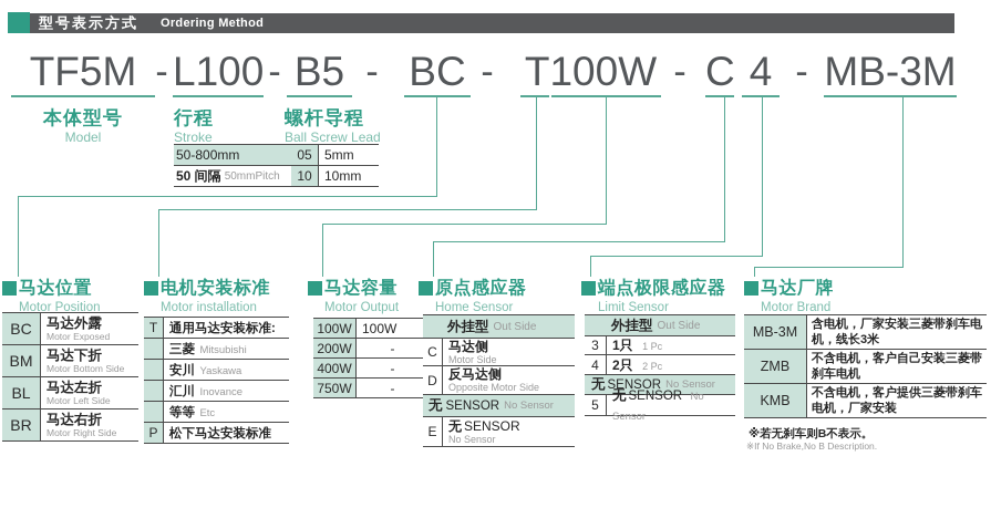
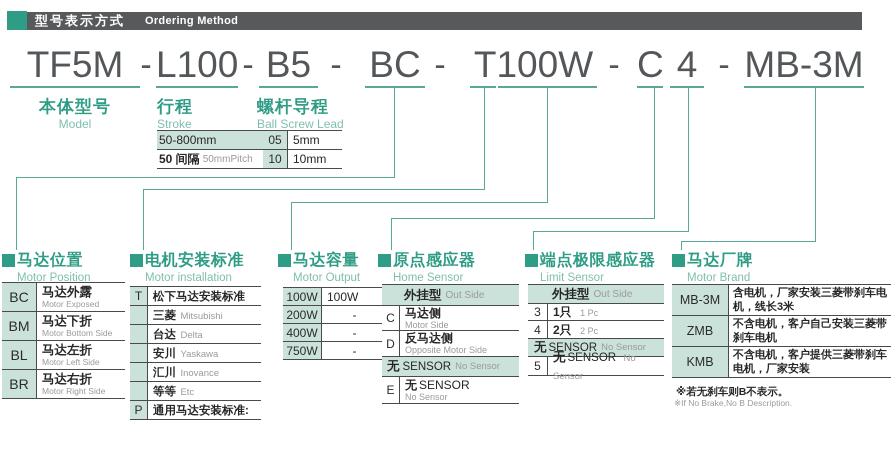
  型号表示方式
  Ordering Method
  TF5M
  -
  L100
  -
  B5
  -
  BC
  -
  T100W
  -
  C
  4
  -
  MB-3M
  本体型号
  Model
  行程
  Stroke
  螺杆导程
  Ball Screw Lead
  50-800mm
  50 间隔
  50mmPitch
  05
  5mm
  10
  10mm
  马达位置
  Motor Position
  电机安装标准
  Motor installation
  马达容量
  Motor Output
  原点感应器
  Home Sensor
  端点极限感应器
  Limit Sensor
  马达厂牌
  Motor Brand
  BC
  马达外露
  Motor Exposed
  BM
  马达下折
  Motor Bottom Side
  BL
  马达左折
  Motor Left Side
  BR
  马达右折
  Motor Right Side
  T
- 通用马达安装标准:
+ 松下马达安装标准
  三菱 Mitsubishi
+ 台达 Delta
  安川 Yaskawa
  汇川 Inovance
  等等 Etc
  P
- 松下马达安装标准
+ 通用马达安装标准:
  100W
  100W
  200W
  -
  400W
  -
  750W
  -
  外挂型
  Out Side
  C
  马达侧
  Motor Side
  D
  反马达侧
  Opposite Motor Side
  无
  SENSOR
  No Sensor
  E
  无 SENSOR
  No Sensor
  外挂型
  Out Side
  3
  1只 1 Pc
  4
  2只 2 Pc
  无
  SENSOR
  No Sensor
  5
  无 SENSOR No Sensor
  MB-3M
  含电机，厂家安装三菱带刹车电机，线长3米
  ZMB
  不含电机，客户自己安装三菱带刹车电机
  KMB
  不含电机，客户提供三菱带刹车电机，厂家安装
  ※若无刹车则B不表示。
  ※If No Brake,No B Description.
